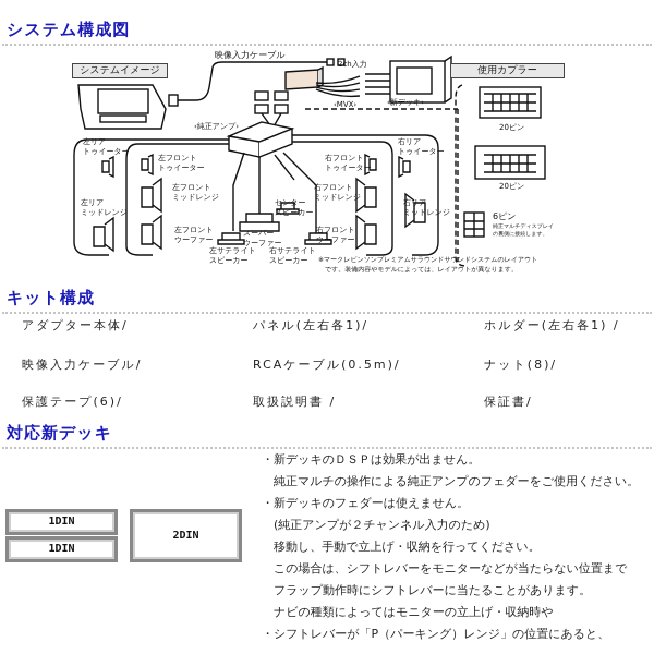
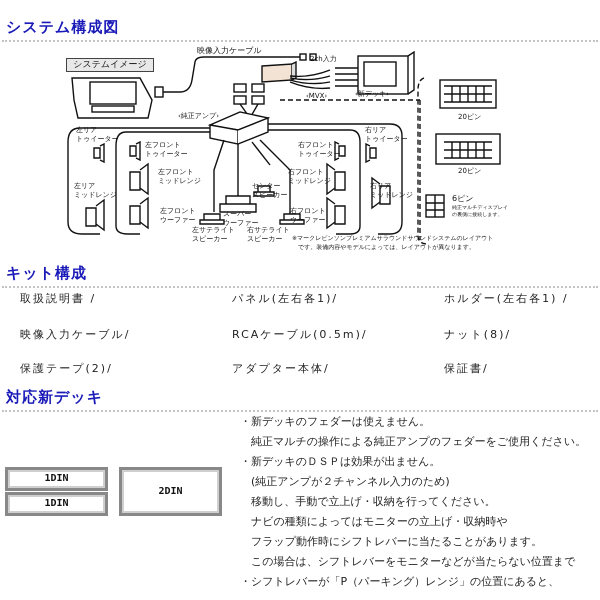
  システム構成図
  システムイメージ
- 使用カプラー
  映像入力ケーブル
  2ch入力
  ‹MVX›
  ‹新デッキ›
  ‹純正アンプ›
  左リア
  トゥイーター
  左フロント
  トゥイーター
  左フロント
  ミッドレンジ
  左リア
  ミッドレンジ
  左フロント
  ウーファー
  左サテライト
  スピーカー
  スーパー
  ウーファー
  センター
  スピーカー
  右サテライト
  スピーカー
  右フロント
  トゥイーター
  右フロント
  ミッドレンジ
  右フロント
  ウーファー
  右リア
  トゥイーター
  右リア
  ミッドレンジ
  20ピン
  20ピン
  6ピン
  キット構成
- アダプター本体/
+ 取扱説明書 /
  パネル(左右各1)/
  ホルダー(左右各1) /
  映像入力ケーブル/
  RCAケーブル(0.5m)/
  ナット(8)/
- 保護テープ(6)/
+ 保護テープ(2)/
- 取扱説明書 /
+ アダプター本体/
  保証書/
  対応新デッキ
  1DIN
  1DIN
  2DIN
- ・新デッキのＤＳＰは効果が出ません。
+ ・新デッキのフェダーは使えません。
  純正マルチの操作による純正アンプのフェダーをご使用ください。
- ・新デッキのフェダーは使えません。
+ ・新デッキのＤＳＰは効果が出ません。
  (純正アンプが２チャンネル入力のため)
  移動し、手動で立上げ・収納を行ってください。
- この場合は、シフトレバーをモニターなどが当たらない位置まで
+ ナビの種類によってはモニターの立上げ・収納時や
  フラップ動作時にシフトレバーに当たることがあります。
- ナビの種類によってはモニターの立上げ・収納時や
+ この場合は、シフトレバーをモニターなどが当たらない位置まで
  ・シフトレバーが「P（パーキング）レンジ」の位置にあると、
